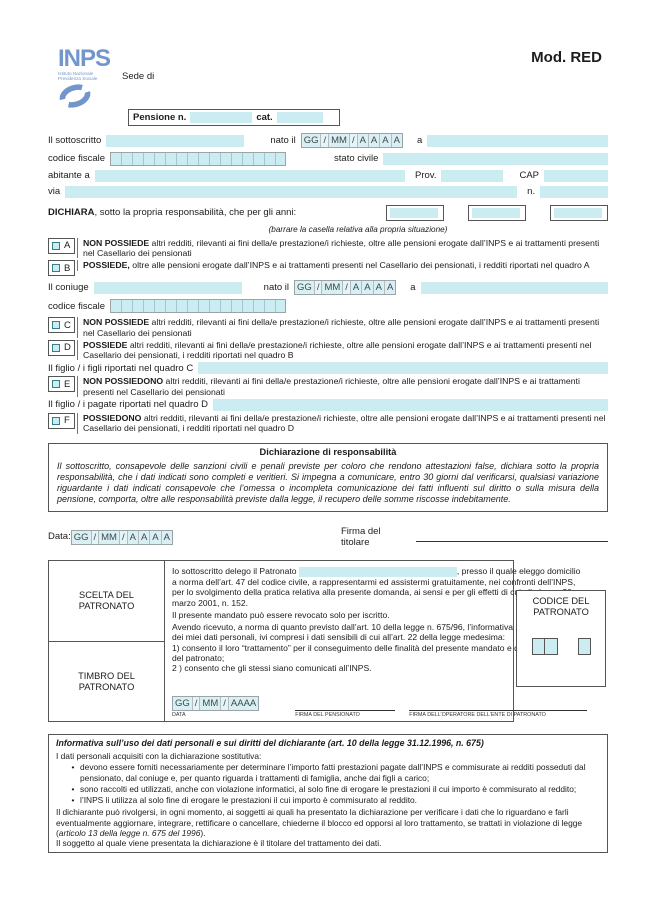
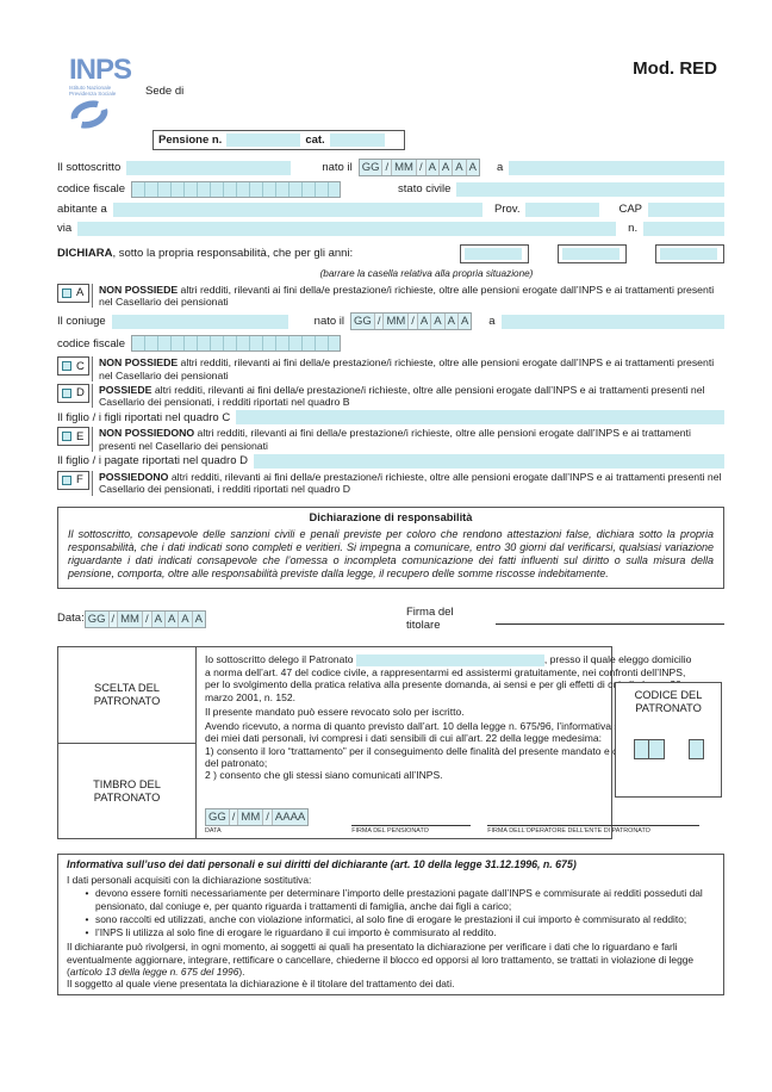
  INPS
  Sede di
  Mod. RED
  Pensione n.
  cat.
  Il sottoscritto
  nato il
  GG
  /
  MM
  /
  A
  A
  A
  A
  a
  codice fiscale
  stato civile
  abitante a
  Prov.
  CAP
  via
  n.
  DICHIARA, sotto la propria responsabilità, che per gli anni:
  (barrare la casella relativa alla propria situazione)
  A
  NON POSSIEDE altri redditi, rilevanti ai fini della/e prestazione/i richieste, oltre alle pensioni erogate dall’INPS e ai trattamenti presenti nel Casellario dei pensionati
- B
- POSSIEDE, oltre alle pensioni erogate dall’INPS e ai trattamenti presenti nel Casellario dei pensionati, i redditi riportati nel quadro A
  Il coniuge
  nato il
  GG
  /
  MM
  /
  A
  A
  A
  A
  a
  codice fiscale
  C
  NON POSSIEDE altri redditi, rilevanti ai fini della/e prestazione/i richieste, oltre alle pensioni erogate dall’INPS e ai trattamenti presenti nel Casellario dei pensionati
  D
  POSSIEDE altri redditi, rilevanti ai fini della/e prestazione/i richieste, oltre alle pensioni erogate dall’INPS e ai trattamenti presenti nel Casellario dei pensionati, i redditi riportati nel quadro B
  Il figlio / i figli riportati nel quadro C
  E
  NON POSSIEDONO altri redditi, rilevanti ai fini della/e prestazione/i richieste, oltre alle pensioni erogate dall’INPS e ai trattamenti presenti nel Casellario dei pensionati
  Il figlio / i pagate riportati nel quadro D
  F
  POSSIEDONO altri redditi, rilevanti ai fini della/e prestazione/i richieste, oltre alle pensioni erogate dall’INPS e ai trattamenti presenti nel Casellario dei pensionati, i redditi riportati nel quadro D
  Dichiarazione di responsabilità
  Il sottoscritto, consapevole delle sanzioni civili e penali previste per coloro che rendono attestazioni false, dichiara sotto la propria responsabilità, che i dati indicati sono completi e veritieri. Si impegna a comunicare, entro 30 giorni dal verificarsi, qualsiasi variazione riguardante i dati indicati consapevole che l’omessa o incompleta comunicazione dei fatti influenti sul diritto o sulla misura della pensione, comporta, oltre alle responsabilità previste dalla legge, il recupero delle somme riscosse indebitamente.
  Data:
  GG
  /
  MM
  /
  A
  A
  A
  A
  Firma del titolare
  SCELTA DEL PATRONATO
  TIMBRO DEL PATRONATO
  Io sottoscritto delego il Patronato , presso il quale eleggo domicilio a norma dell’art. 47 del codice civile, a rappresentarmi ed assistermi gratuitamente, nei confronti dell’INPS, per lo svolgimento della pratica relativa alla presente domanda, ai sensi e per gli effetti di c marzo 2001, n. 152.
  Il presente mandato può essere revocato solo per iscritto.
  Avendo ricevuto, a norma di quanto previsto dall’art. 10 della legge n. 675/96, l’informativa dei miei dati personali, ivi compresi i dati sensibili di cui all’art. 22 della legge medesima:
  1) consento il loro “trattamento” per il conseguimento delle finalità del presente mandato e del patronato;
  2 ) consento che gli stessi siano comunicati all’INPS.
  GG
  /
  MM
  /
  AAAA
  CODICE DEL
  PATRONATO
  Informativa sull’uso dei dati personali e sui diritti del dichiarante (art. 10 della legge 31.12.1996, n. 675)
  I dati personali acquisiti con la dichiarazione sostitutiva:
  •
- devono essere forniti necessariamente per determinare l’importo fatti prestazioni pagate dall’INPS e commisurate ai redditi posseduti dal pensionato, dal coniuge e, per quanto riguarda i trattamenti di famiglia, anche dai figli a carico;
+ devono essere forniti necessariamente per determinare l’importo delle prestazioni pagate dall’INPS e commisurate ai redditi posseduti dal pensionato, dal coniuge e, per quanto riguarda i trattamenti di famiglia, anche dai figli a carico;
  •
  sono raccolti ed utilizzati, anche con violazione informatici, al solo fine di erogare le prestazioni il cui importo è commisurato al reddito;
  •
- l’INPS li utilizza al solo fine di erogare le prestazioni il cui importo è commisurato al reddito.
+ l’INPS li utilizza al solo fine di erogare le riguardano il cui importo è commisurato al reddito.
  Il dichiarante può rivolgersi, in ogni momento, ai soggetti ai quali ha presentato la dichiarazione per verificare i dati che lo riguardano e farli eventualmente aggiornare, integrare, rettificare o cancellare, chiederne il blocco ed opporsi al loro trattamento, se trattati in violazione di legge (articolo 13 della legge n. 675 del 1996).
  Il soggetto al quale viene presentata la dichiarazione è il titolare del trattamento dei dati.
